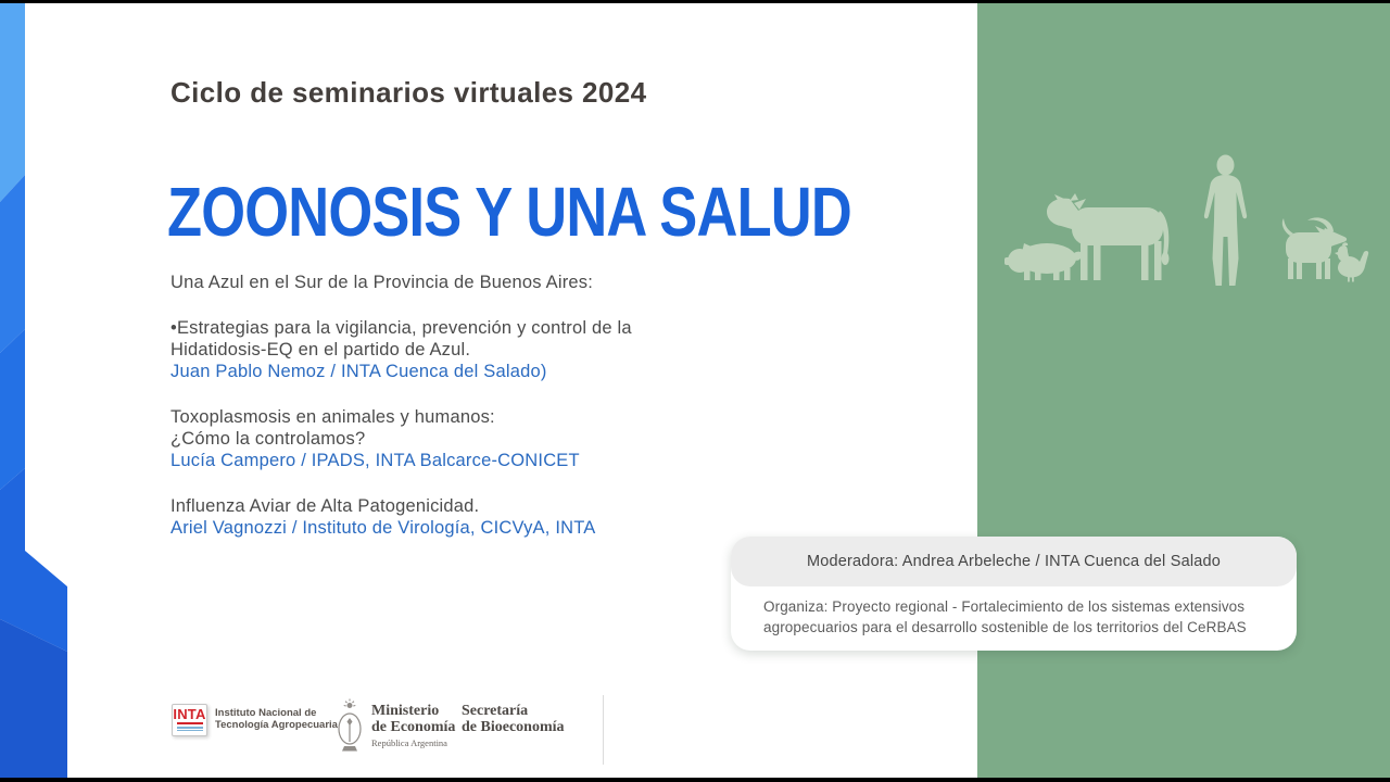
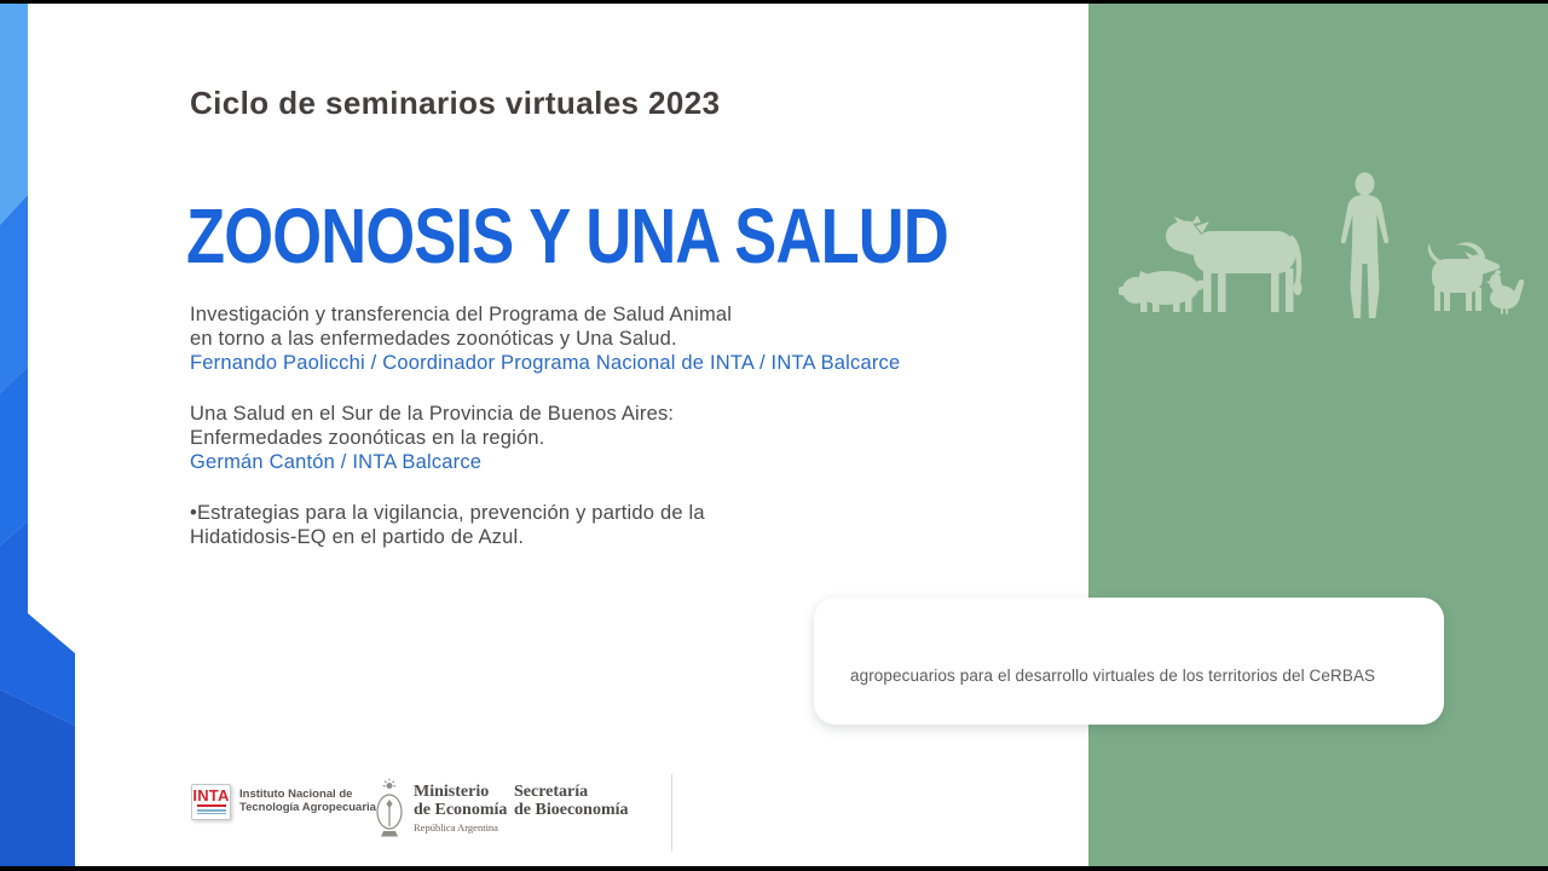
- Ciclo de seminarios virtuales 2024
+ Ciclo de seminarios virtuales 2023
  ZOONOSIS Y UNA SALUD
+ Investigación y transferencia del Programa de Salud Animal
+ en torno a las enfermedades zoonóticas y Una Salud.
+ Fernando Paolicchi / Coordinador Programa Nacional de INTA / INTA Balcarce
- Una Azul en el Sur de la Provincia de Buenos Aires:
+ Una Salud en el Sur de la Provincia de Buenos Aires:
+ Enfermedades zoonóticas en la región.
+ Germán Cantón / INTA Balcarce
- •Estrategias para la vigilancia, prevención y control de la
+ •Estrategias para la vigilancia, prevención y partido de la
  Hidatidosis-EQ en el partido de Azul.
- Juan Pablo Nemoz / INTA Cuenca del Salado)
- Toxoplasmosis en animales y humanos:
- ¿Cómo la controlamos?
- Lucía Campero / IPADS, INTA Balcarce-CONICET
- Influenza Aviar de Alta Patogenicidad.
- Ariel Vagnozzi / Instituto de Virología, CICVyA, INTA
- Moderadora: Andrea Arbeleche / INTA Cuenca del Salado
- Organiza: Proyecto regional - Fortalecimiento de los sistemas extensivos
- agropecuarios para el desarrollo sostenible de los territorios del CeRBAS
+ agropecuarios para el desarrollo virtuales de los territorios del CeRBAS
  INTA
  Instituto Nacional de
  Tecnología Agropecuaria
  Ministerio
  de Economía
  República Argentina
  Secretaría
  de Bioeconomía
